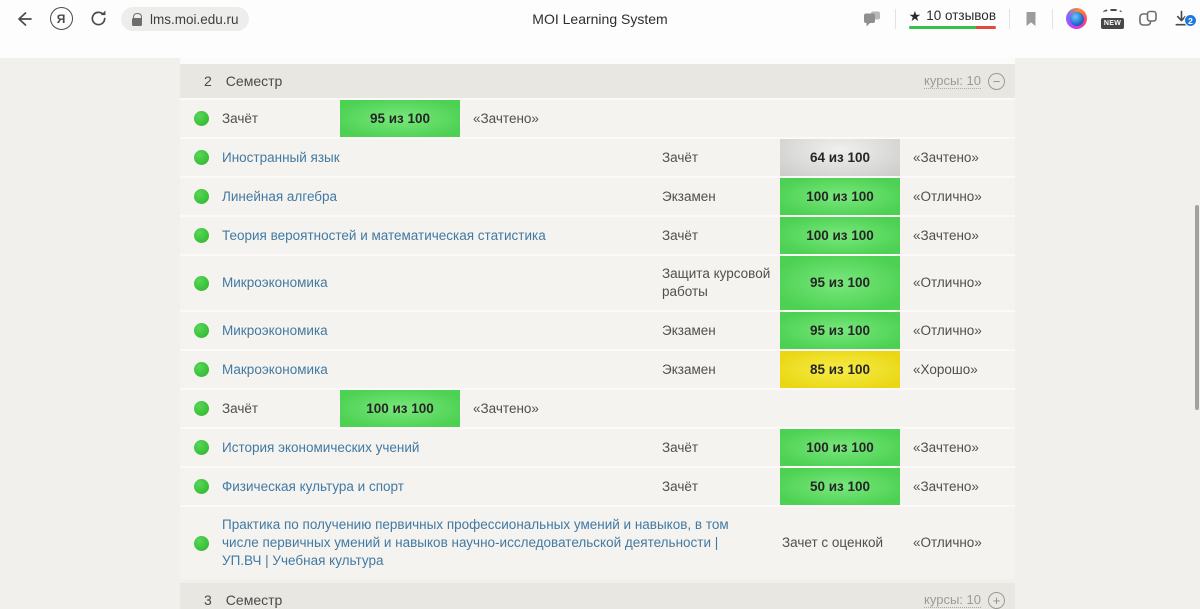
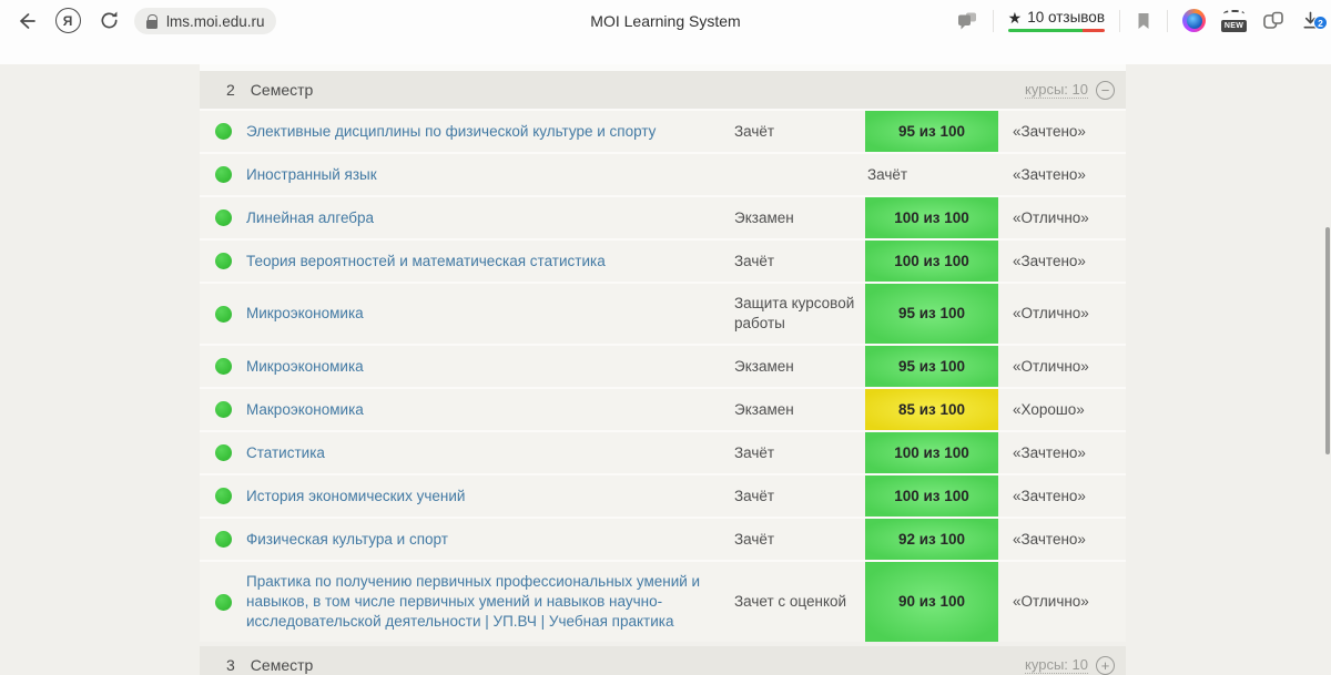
  Я
  lms.moi.edu.ru
  MOI Learning System
  ★
  10 отзывов
  2
  2
  Семестр
  курсы: 10
  −
+ Элективные дисциплины по физической культуре и спорту
  Зачёт
  95 из 100
  «Зачтено»
  Иностранный язык
  Зачёт
- 64 из 100
  «Зачтено»
  Линейная алгебра
  Экзамен
  100 из 100
  «Отлично»
  Теория вероятностей и математическая статистика
  Зачёт
  100 из 100
  «Зачтено»
  Микроэкономика
  Защита курсовой работы
  95 из 100
  «Отлично»
  Микроэкономика
  Экзамен
  95 из 100
  «Отлично»
  Макроэкономика
  Экзамен
  85 из 100
  «Хорошо»
+ Статистика
  Зачёт
  100 из 100
  «Зачтено»
  История экономических учений
  Зачёт
  100 из 100
  «Зачтено»
  Физическая культура и спорт
  Зачёт
- 50 из 100
+ 92 из 100
  «Зачтено»
- Практика по получению первичных профессиональных умений и навыков, в том числе первичных умений и навыков научно-исследовательской деятельности | УП.ВЧ | Учебная культура
+ Практика по получению первичных профессиональных умений и навыков, в том числе первичных умений и навыков научно-исследовательской деятельности | УП.ВЧ | Учебная практика
  Зачет с оценкой
+ 90 из 100
  «Отлично»
  3
  Семестр
  курсы: 10
  +
